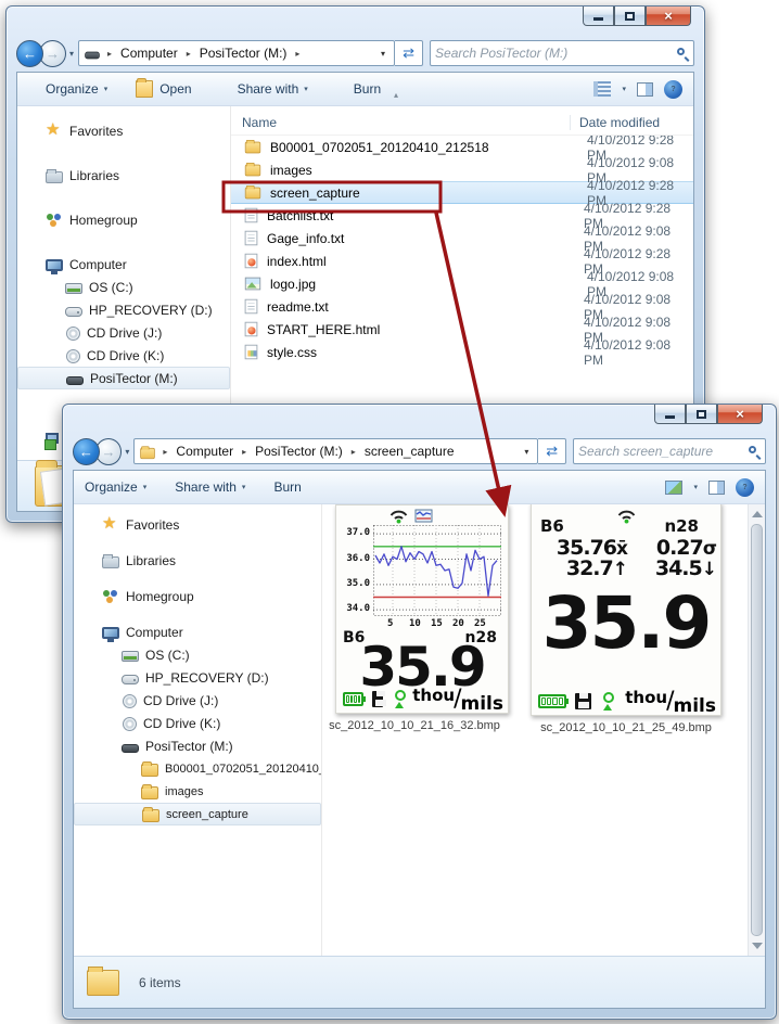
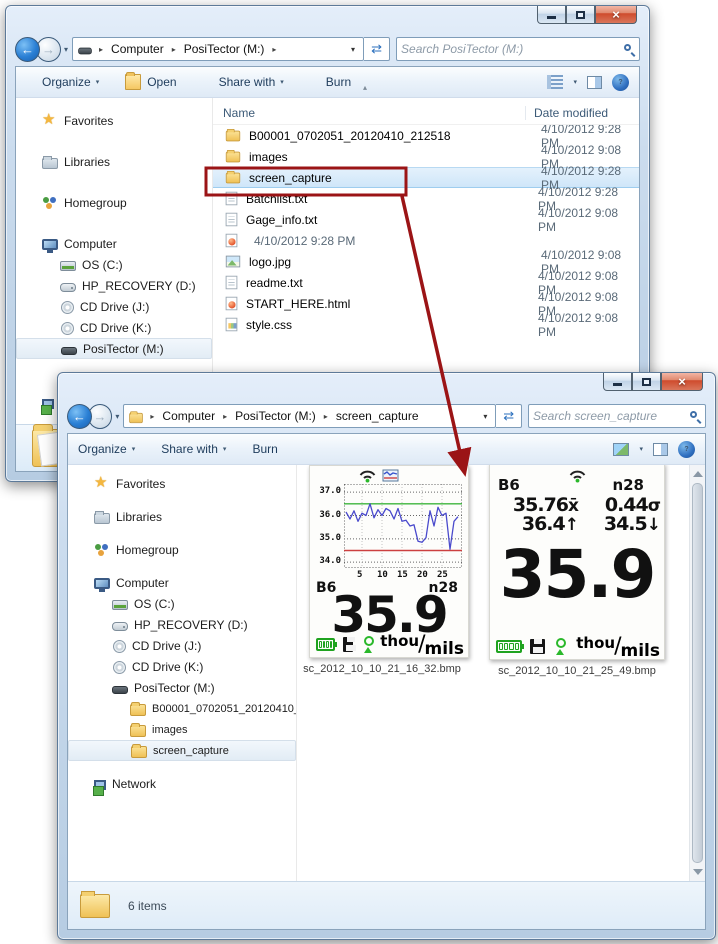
  ×
  ←
  →
  ▾
  ▸
  Computer
  ▸
  PosiTector (M:)
  ▸
  ▾
  ⇄
  Search PosiTector (M:)
  Organize
  Open
  Share with
  Burn
  Favorites
  Libraries
  Homegroup
  Computer
  OS (C:)
  HP_RECOVERY (D:)
  CD Drive (J:)
  CD Drive (K:)
  PosiTector (M:)
  Name
  ▴
  Date modified
  B00001_0702051_20120410_212518
  4/10/2012 9:28 PM
  images
  4/10/2012 9:08 PM
  screen_capture
  4/10/2012 9:28 PM
  Batchlist.txt
  4/10/2012 9:28 PM
  Gage_info.txt
  4/10/2012 9:08 PM
- index.html
  4/10/2012 9:28 PM
  logo.jpg
  4/10/2012 9:08 PM
  readme.txt
  4/10/2012 9:08 PM
  START_HERE.html
  4/10/2012 9:08 PM
  style.css
  4/10/2012 9:08 PM
  ×
  ←
  →
  ▾
  ▸
  Computer
  ▸
  PosiTector (M:)
  ▸
  screen_capture
  ▾
  ⇄
  Search screen_capture
  Organize
  Share with
  Burn
  Favorites
  Libraries
  Homegroup
  Computer
  OS (C:)
  HP_RECOVERY (D:)
  CD Drive (J:)
  CD Drive (K:)
  PosiTector (M:)
  B00001_0702051_20120410
  images
  screen_capture
+ Network
  37.0
  36.0
  35.0
  34.0
  5
  10
  15
  20
  25
  B6
  n28
  35.9
  thou
  /
  mils
  sc_2012_10_10_21_16_32.bmp
  B6
  n28
  35.76x̄
- 0.27σ
+ 0.44σ
- 32.7↑
+ 36.4↑
  34.5↓
  35.9
  thou
  /
  mils
  sc_2012_10_10_21_25_49.bmp
  6 items
